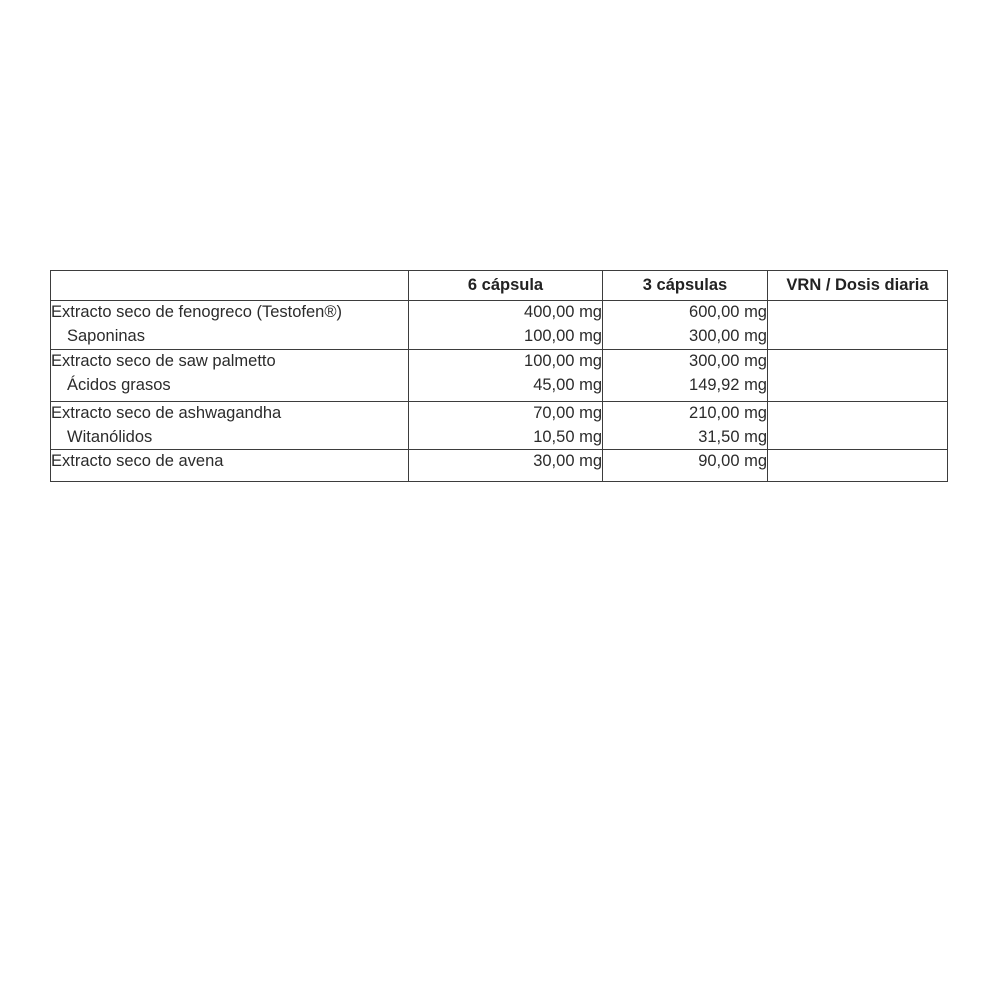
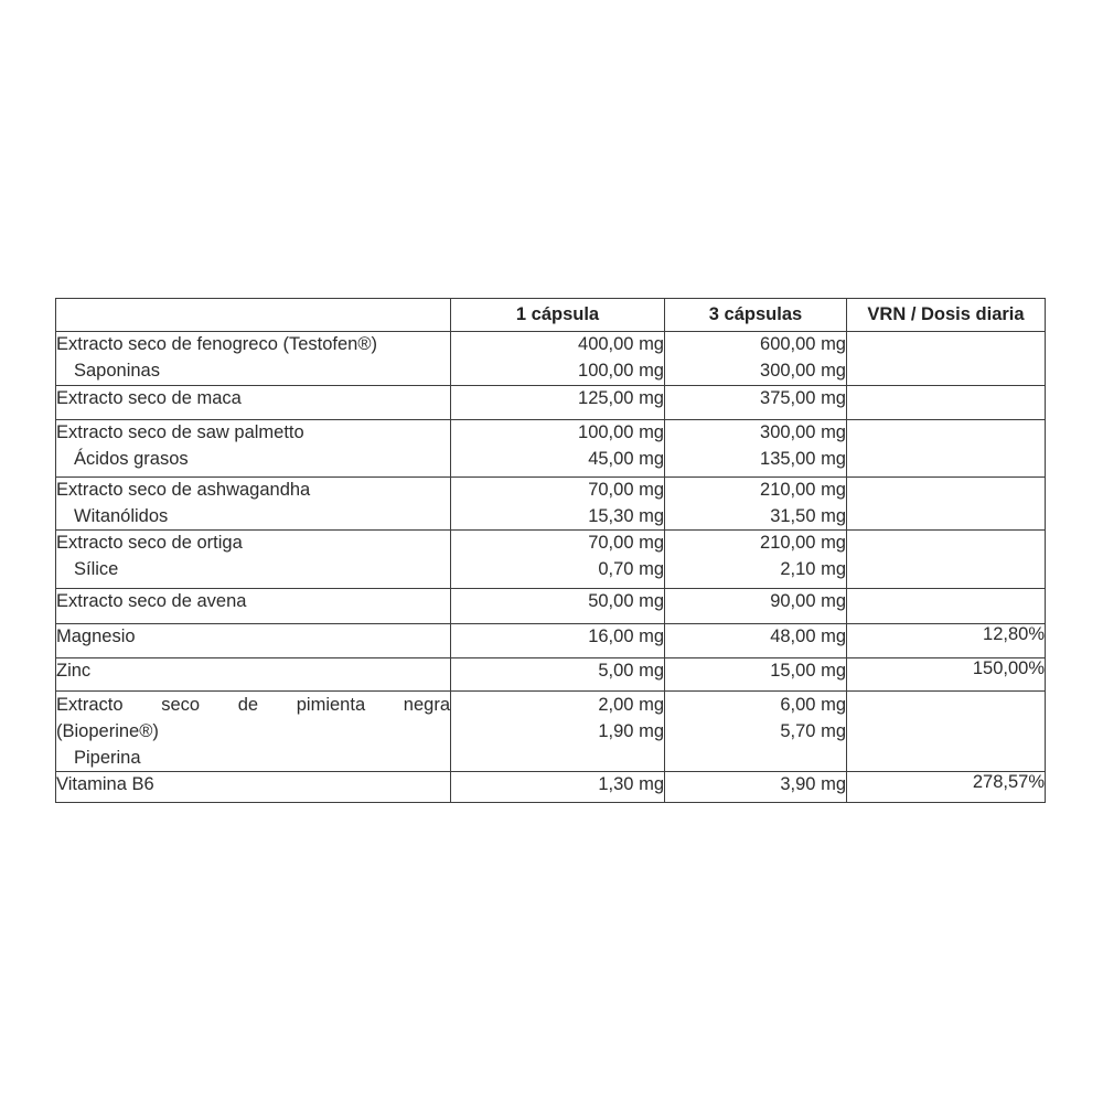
- 	6 cápsula	3 cápsulas	VRN / Dosis diaria
+ 	1 cápsula	3 cápsulas	VRN / Dosis diaria
  Extracto seco de fenogreco (Testofen®) Saponinas	400,00 mg 100,00 mg	600,00 mg 300,00 mg
+ Extracto seco de maca	125,00 mg	375,00 mg
- Extracto seco de saw palmetto Ácidos grasos	100,00 mg 45,00 mg	300,00 mg 149,92 mg
+ Extracto seco de saw palmetto Ácidos grasos	100,00 mg 45,00 mg	300,00 mg 135,00 mg
- Extracto seco de ashwagandha Witanólidos	70,00 mg 10,50 mg	210,00 mg 31,50 mg
+ Extracto seco de ashwagandha Witanólidos	70,00 mg 15,30 mg	210,00 mg 31,50 mg
+ Extracto seco de ortiga Sílice	70,00 mg 0,70 mg	210,00 mg 2,10 mg
- Extracto seco de avena	30,00 mg	90,00 mg
+ Extracto seco de avena	50,00 mg	90,00 mg
+ Magnesio	16,00 mg	48,00 mg	12,80%
+ Zinc	5,00 mg	15,00 mg	150,00%
+ Extracto seco de pimienta negra (Bioperine®) Piperina	2,00 mg 1,90 mg	6,00 mg 5,70 mg
+ Vitamina B6	1,30 mg	3,90 mg	278,57%
